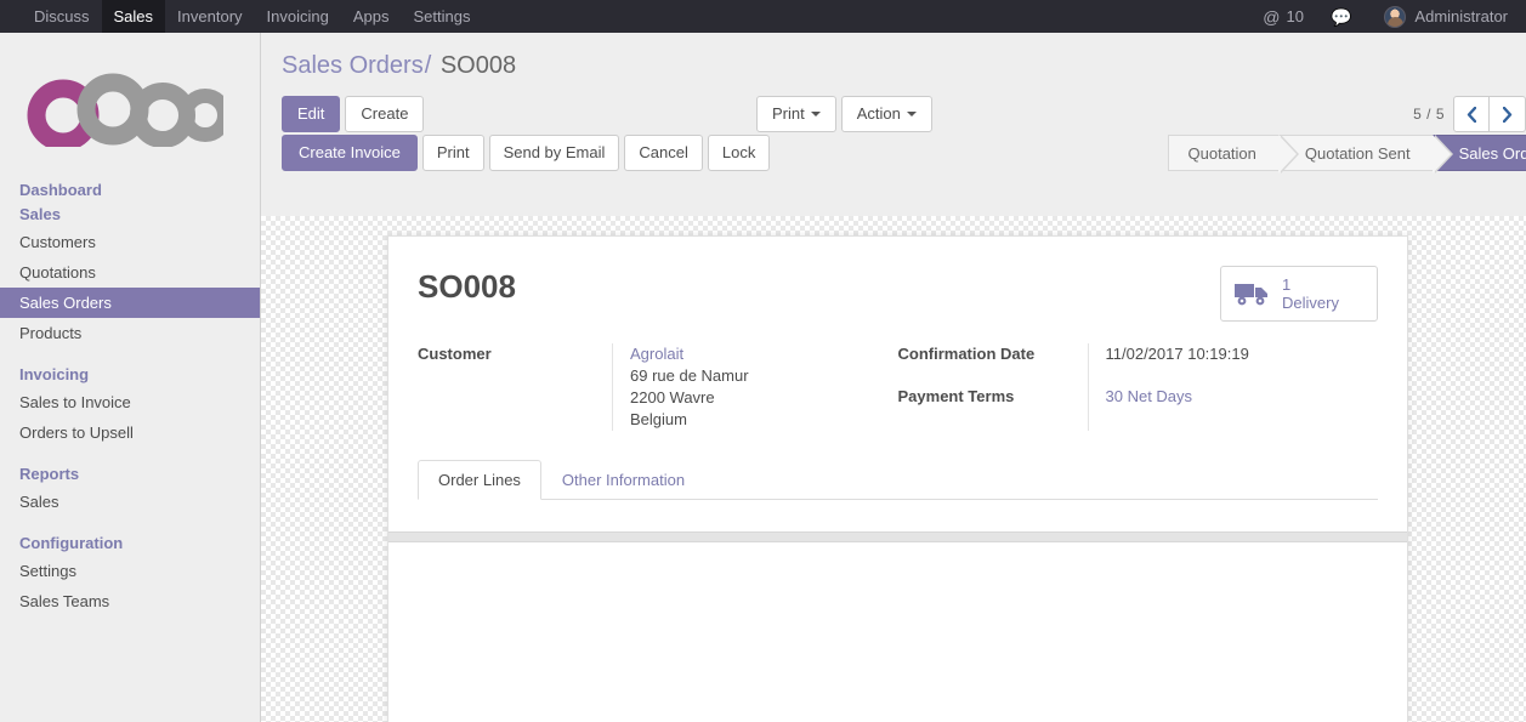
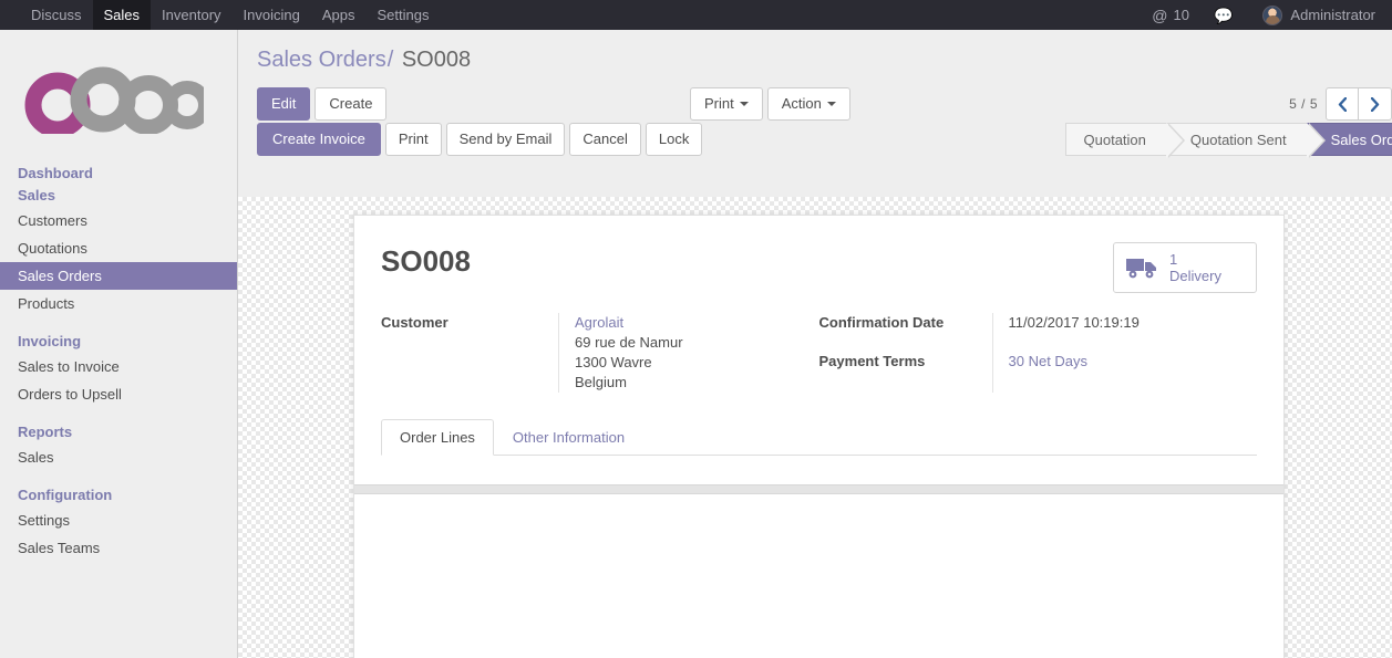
  Discuss
  Sales
  Inventory
  Invoicing
  Apps
  Settings
  @
  10
  💬
  Administrator
  Dashboard
  Sales
  Customers
  Quotations
  Sales Orders
  Products
  Invoicing
  Sales to Invoice
  Orders to Upsell
  Reports
  Sales
  Configuration
  Settings
  Sales Teams
  Sales Orders/ SO008
  Edit
  Create
  Print
  Action
  5 / 5
  Create Invoice
  Print
  Send by Email
  Cancel
  Lock
  Quotation
  Quotation Sent
  Sales Ord
  1
  Delivery
  SO008
  Customer
  Agrolait
  69 rue de Namur
- 2200 Wavre
+ 1300 Wavre
  Belgium
  Confirmation Date
  Payment Terms
  11/02/2017 10:19:19
  30 Net Days
  Order Lines
  Other Information
